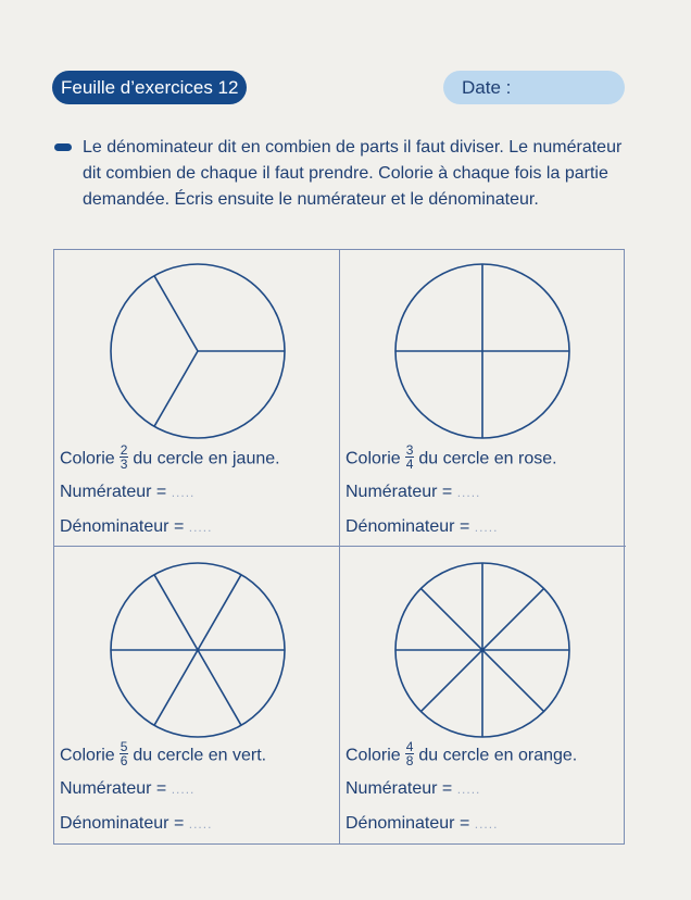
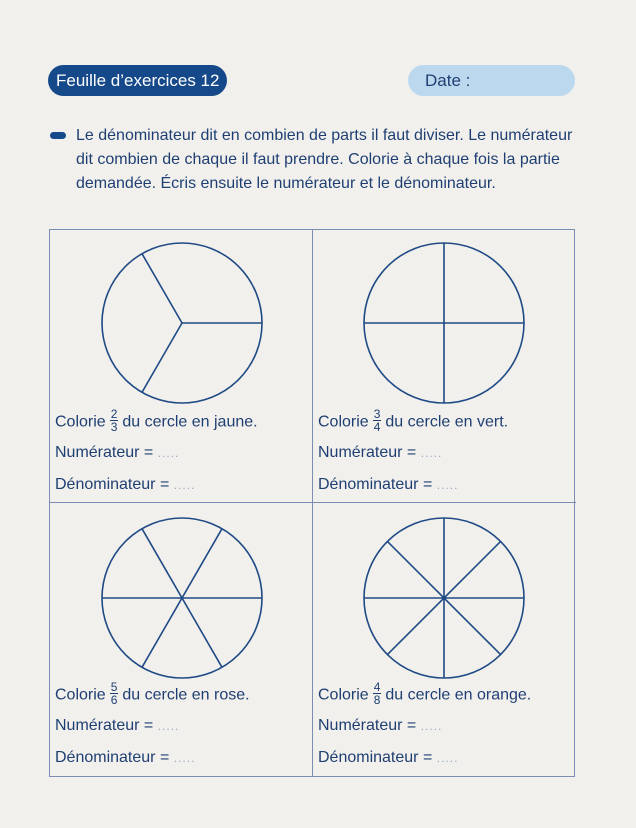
  Feuille d’exercices 12
  Date :
  Le dénominateur dit en combien de parts il faut diviser. Le numérateur dit combien de chaque il faut prendre. Colorie à chaque fois la partie demandée. Écris ensuite le numérateur et le dénominateur.
  Colorie
  2
  3
  du cercle en jaune.
  Numérateur = .....
  Dénominateur = .....
  Colorie
  3
  4
- du cercle en rose.
+ du cercle en vert.
  Numérateur = .....
  Dénominateur = .....
  Colorie
  5
  6
- du cercle en vert.
+ du cercle en rose.
  Numérateur = .....
  Dénominateur = .....
  Colorie
  4
  8
  du cercle en orange.
  Numérateur = .....
  Dénominateur = .....
